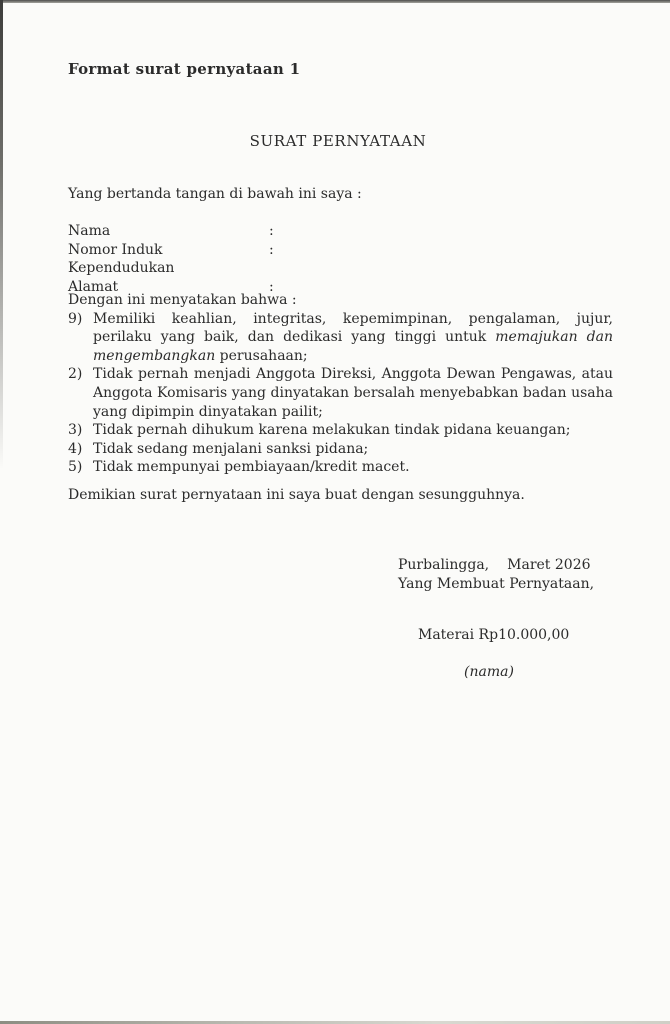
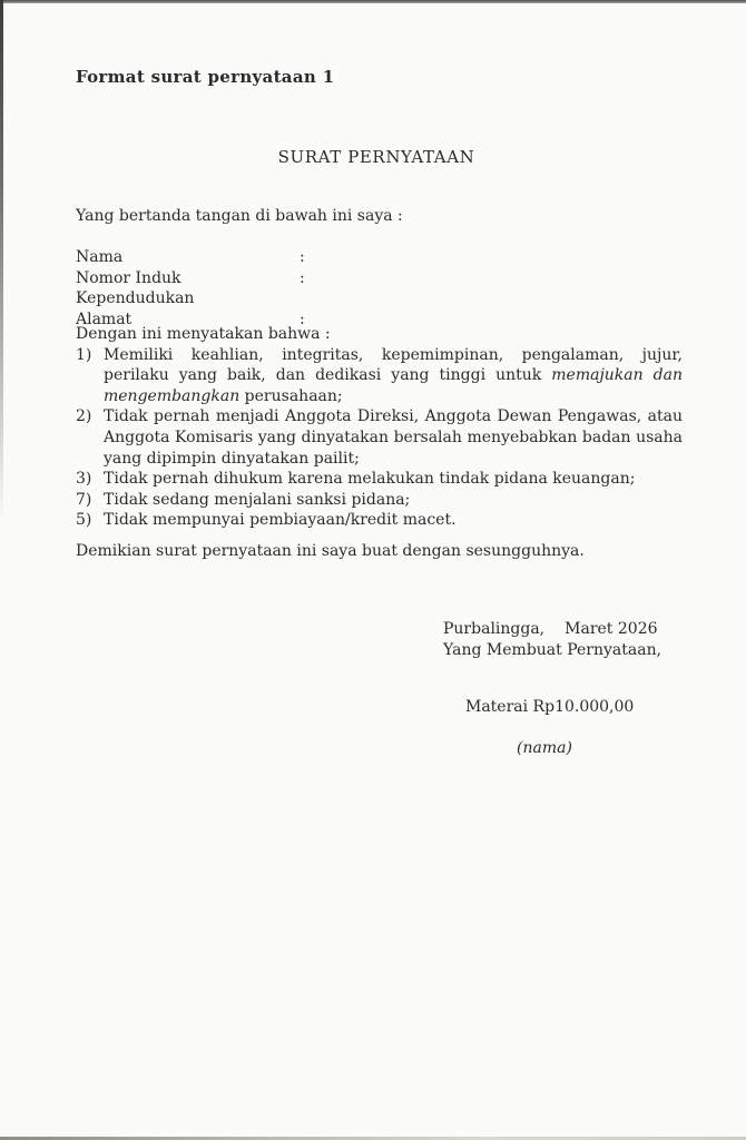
  Format surat pernyataan 1
  SURAT PERNYATAAN
  Yang bertanda tangan di bawah ini saya :
  Nama
  :
  Nomor Induk Kependudukan
  :
  Alamat
  :
  Dengan ini menyatakan bahwa :
- 9)
+ 1)
  Memiliki keahlian, integritas, kepemimpinan, pengalaman, jujur, perilaku yang baik, dan dedikasi yang tinggi untuk memajukan dan mengembangkan perusahaan;
  2)
  Tidak pernah menjadi Anggota Direksi, Anggota Dewan Pengawas, atau Anggota Komisaris yang dinyatakan bersalah menyebabkan badan usaha yang dipimpin dinyatakan pailit;
  3)
  Tidak pernah dihukum karena melakukan tindak pidana keuangan;
- 4)
+ 7)
  Tidak sedang menjalani sanksi pidana;
  5)
  Tidak mempunyai pembiayaan/kredit macet.
  Demikian surat pernyataan ini saya buat dengan sesungguhnya.
  Purbalingga, Maret 2026
  Yang Membuat Pernyataan,
  Materai Rp10.000,00
  (nama)
